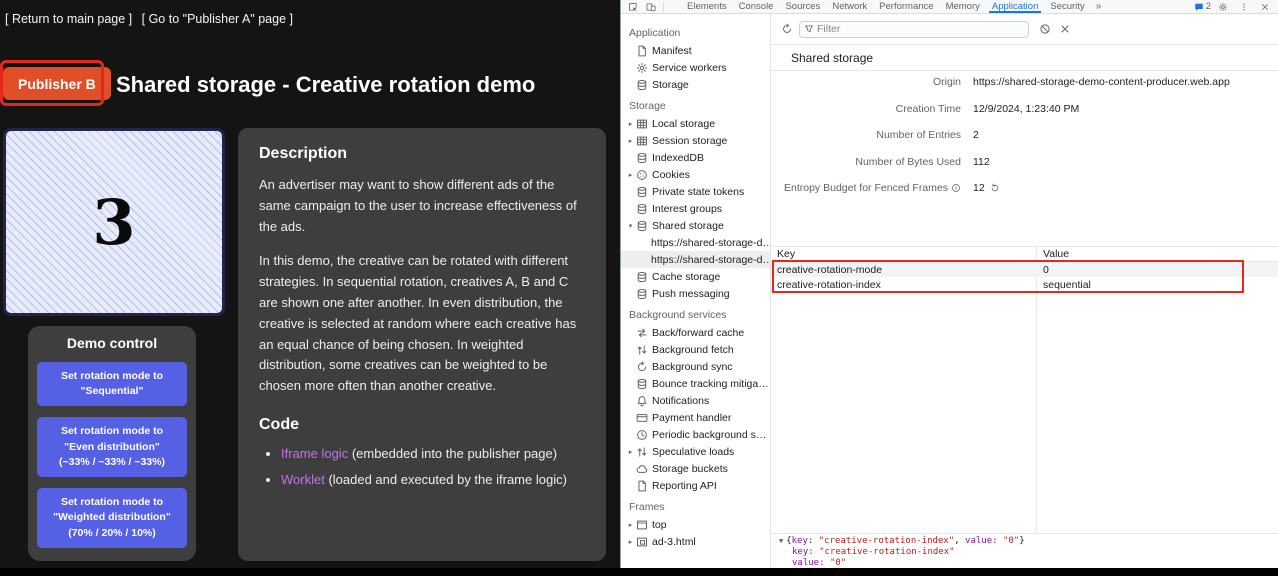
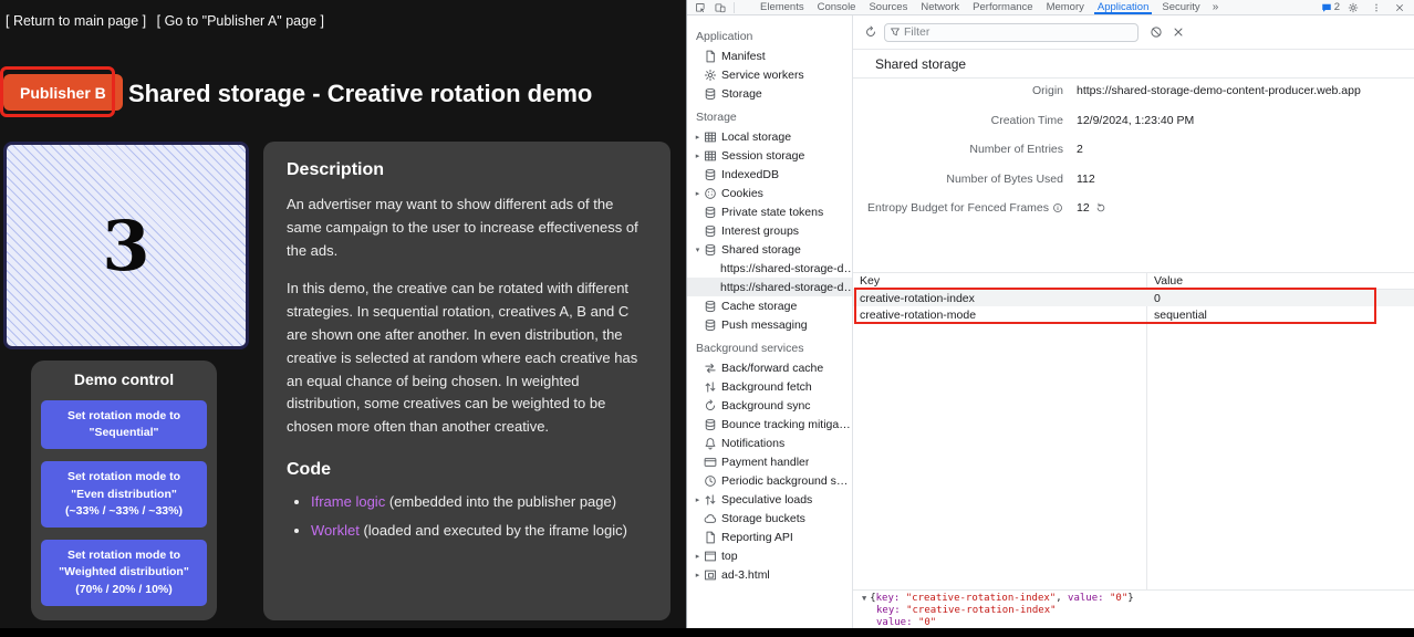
  [ Return to main page ] [ Go to "Publisher A" page ]
  Publisher B
  Shared storage - Creative rotation demo
  3
  Demo control
  Set rotation mode to
  "Sequential"
  Set rotation mode to
  "Even distribution"
  (~33% / ~33% / ~33%)
  Set rotation mode to
  "Weighted distribution"
  (70% / 20% / 10%)
  Description
  An advertiser may want to show different ads of the same campaign to the user to increase effectiveness of the ads.
  In this demo, the creative can be rotated with different strategies. In sequential rotation, creatives A, B and C are shown one after another. In even distribution, the creative is selected at random where each creative has an equal chance of being chosen. In weighted distribution, some creatives can be weighted to be chosen more often than another creative.
  Code
  Iframe logic (embedded into the publisher page)
  Worklet (loaded and executed by the iframe logic)
  Elements
  Console
  Sources
  Network
  Performance
  Memory
  Application
  Security
  »
  2
  Application
  Manifest
  Service workers
  Storage
  Storage
  Local storage
  Session storage
  IndexedDB
  Cookies
  Private state tokens
  Interest groups
  Shared storage
  https://shared-storage-d…
  https://shared-storage-d…
  Cache storage
  Push messaging
  Background services
  Back/forward cache
  Background fetch
  Background sync
  Bounce tracking mitiga…
  Notifications
  Payment handler
  Periodic background s…
  Speculative loads
  Storage buckets
  Reporting API
- Frames
  top
  ad-3.html
  Filter
  Shared storage
  Origin
  https://shared-storage-demo-content-producer.web.app
  Creation Time
  12/9/2024, 1:23:40 PM
  Number of Entries
  2
  Number of Bytes Used
  112
  Entropy Budget for Fenced Frames
  12
  Key
  Value
- creative-rotation-mode
+ creative-rotation-index
  0
- creative-rotation-index
+ creative-rotation-mode
  sequential
  ▼ {key: "creative-rotation-index", value: "0"}
  key: "creative-rotation-index"
  value: "0"
